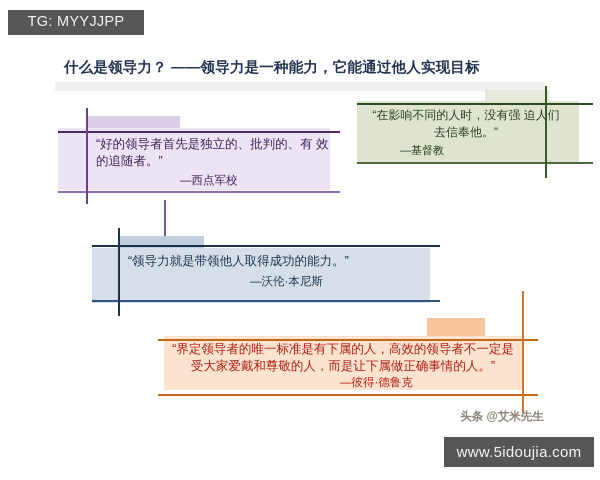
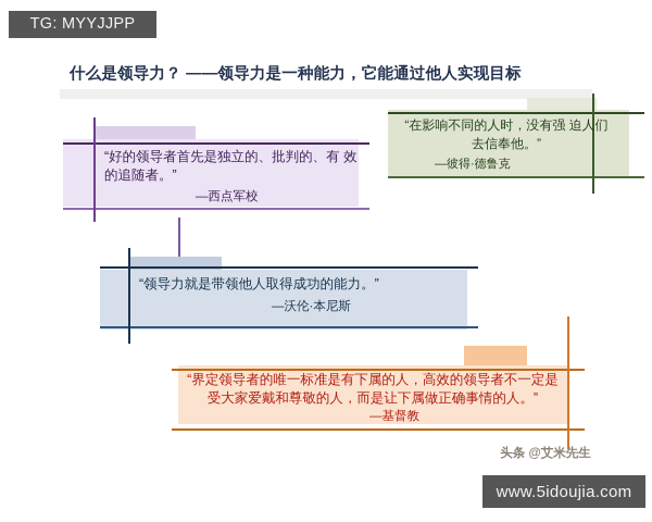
  TG: MYYJJPP
  什么是领导力？ ——领导力是一种能力，它能通过他人实现目标
  “好的领导者首先是独立的、批判的、有 效的追随者。”
  —西点军校
  “在影响不同的人时，没有强 迫人们去信奉他。”
- —基督教
+ —彼得·德鲁克
  “领导力就是带领他人取得成功的能力。”
  —沃伦·本尼斯
  “界定领导者的唯一标准是有下属的人，高效的领导者不一定是 受大家爱戴和尊敬的人，而是让下属做正确事情的人。”
- —彼得·德鲁克
+ —基督教
  头条 @艾米先生
  www.5idoujia.com
